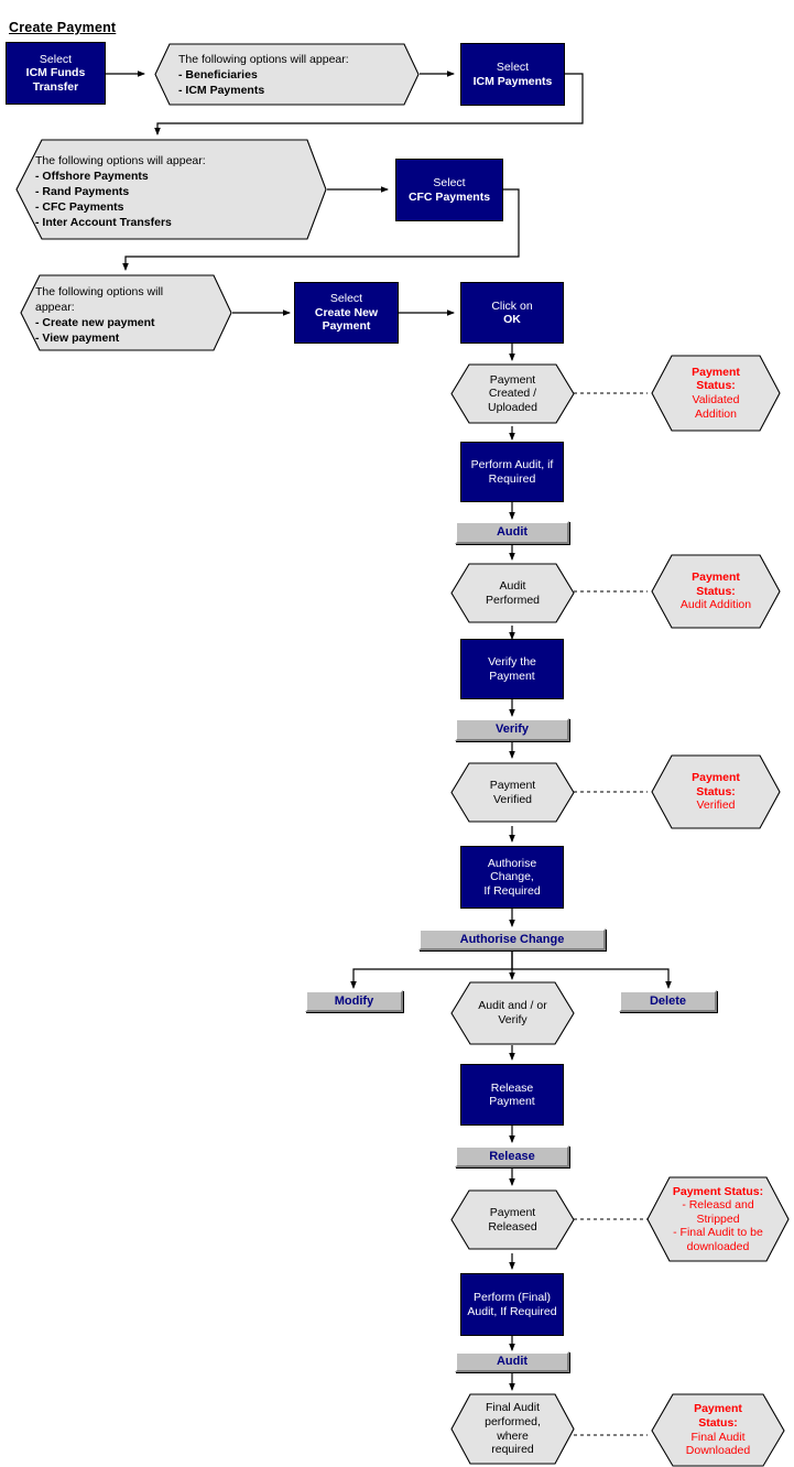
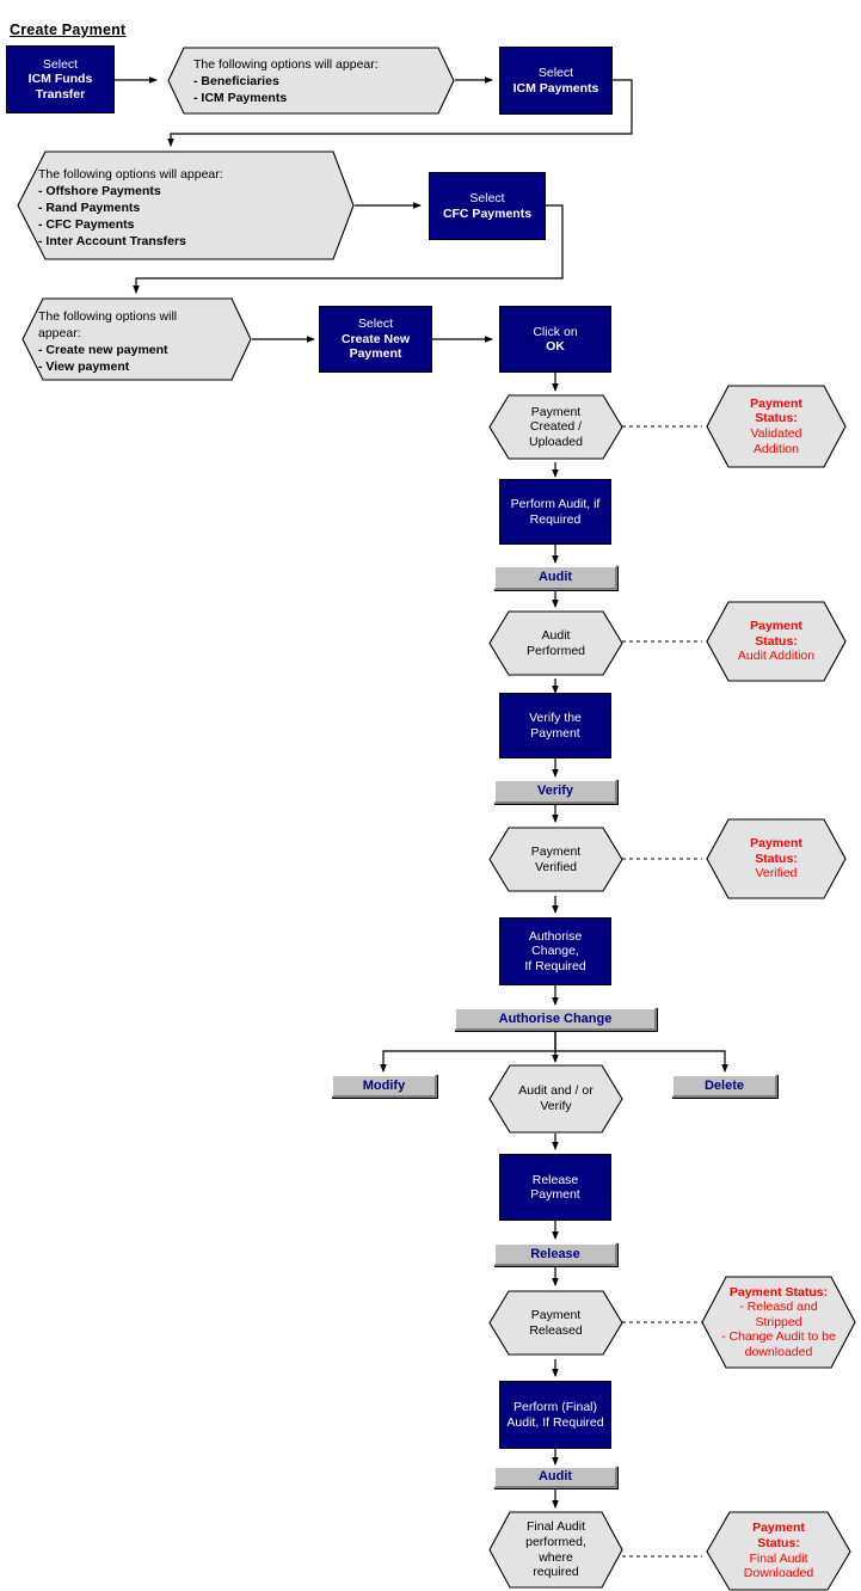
  Create Payment
  Select
  ICM Funds
  Transfer
  The following options will appear:
  - Beneficiaries
  - ICM Payments
  Select
  ICM Payments
  The following options will appear:
  - Offshore Payments
  - Rand Payments
  - CFC Payments
  - Inter Account Transfers
  Select
  CFC Payments
  The following options will
  appear:
  - Create new payment
  - View payment
  Select
  Create New
  Payment
  Click on
  OK
  Payment
  Created /
  Uploaded
  Payment
  Status:
  Validated
  Addition
  Perform Audit, if
  Required
  Audit
  Audit
  Performed
  Payment
  Status:
  Audit Addition
  Verify the
  Payment
  Verify
  Payment
  Verified
  Payment
  Status:
  Verified
  Authorise Change,
  If Required
  Authorise Change
  Modify
  Delete
  Audit and / or
  Verify
  Release
  Payment
  Release
  Payment
  Released
  Payment Status:
  - Releasd and
  Stripped
- - Final Audit to be
+ - Change Audit to be
  downloaded
  Perform (Final)
  Audit, If Required
  Audit
  Final Audit
  performed,
  where
  required
  Payment
  Status:
  Final Audit
  Downloaded
